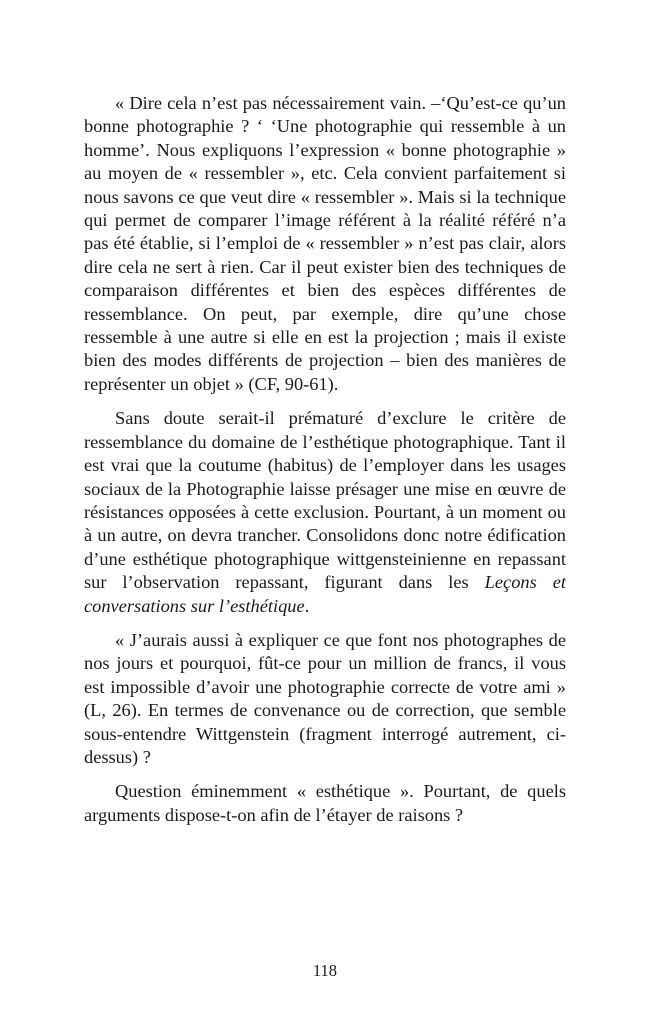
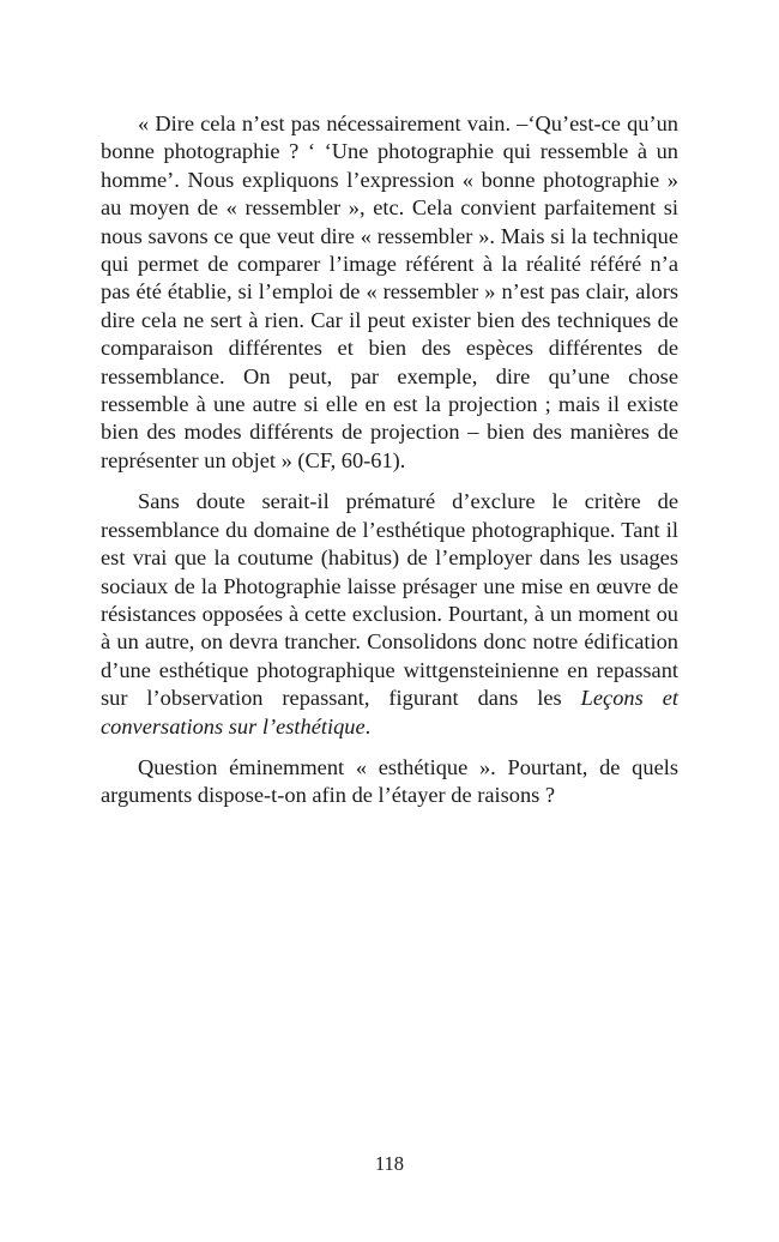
- « Dire cela n’est pas nécessairement vain. –‘Qu’est-ce qu’un bonne photographie ? ‘ ‘Une photographie qui ressemble à un homme’. Nous expliquons l’expression « bonne photographie » au moyen de « ressembler », etc. Cela convient parfaitement si nous savons ce que veut dire « ressembler ». Mais si la technique qui permet de comparer l’image référent à la réalité référé n’a pas été établie, si l’emploi de « ressembler » n’est pas clair, alors dire cela ne sert à rien. Car il peut exister bien des techniques de comparaison différentes et bien des espèces différentes de ressemblance. On peut, par exemple, dire qu’une chose ressemble à une autre si elle en est la projection ; mais il existe bien des modes différents de projection – bien des manières de représenter un objet » (CF, 90-61).
+ « Dire cela n’est pas nécessairement vain. –‘Qu’est-ce qu’un bonne photographie ? ‘ ‘Une photographie qui ressemble à un homme’. Nous expliquons l’expression « bonne photographie » au moyen de « ressembler », etc. Cela convient parfaitement si nous savons ce que veut dire « ressembler ». Mais si la technique qui permet de comparer l’image référent à la réalité référé n’a pas été établie, si l’emploi de « ressembler » n’est pas clair, alors dire cela ne sert à rien. Car il peut exister bien des techniques de comparaison différentes et bien des espèces différentes de ressemblance. On peut, par exemple, dire qu’une chose ressemble à une autre si elle en est la projection ; mais il existe bien des modes différents de projection – bien des manières de représenter un objet » (CF, 60-61).
  Sans doute serait-il prématuré d’exclure le critère de ressemblance du domaine de l’esthétique photographique. Tant il est vrai que la coutume (habitus) de l’employer dans les usages sociaux de la Photographie laisse présager une mise en œuvre de résistances opposées à cette exclusion. Pourtant, à un moment ou à un autre, on devra trancher. Consolidons donc notre édification d’une esthétique photographique wittgensteinienne en repassant sur l’observation repassant, figurant dans les Leçons et conversations sur l’esthétique.
- « J’aurais aussi à expliquer ce que font nos photographes de nos jours et pourquoi, fût-ce pour un million de francs, il vous est impossible d’avoir une photographie correcte de votre ami » (L, 26). En termes de convenance ou de correction, que semble sous-entendre Wittgenstein (fragment interrogé autrement, ci-dessus) ?
  Question éminemment « esthétique ». Pourtant, de quels arguments dispose-t-on afin de l’étayer de raisons ?
  118
